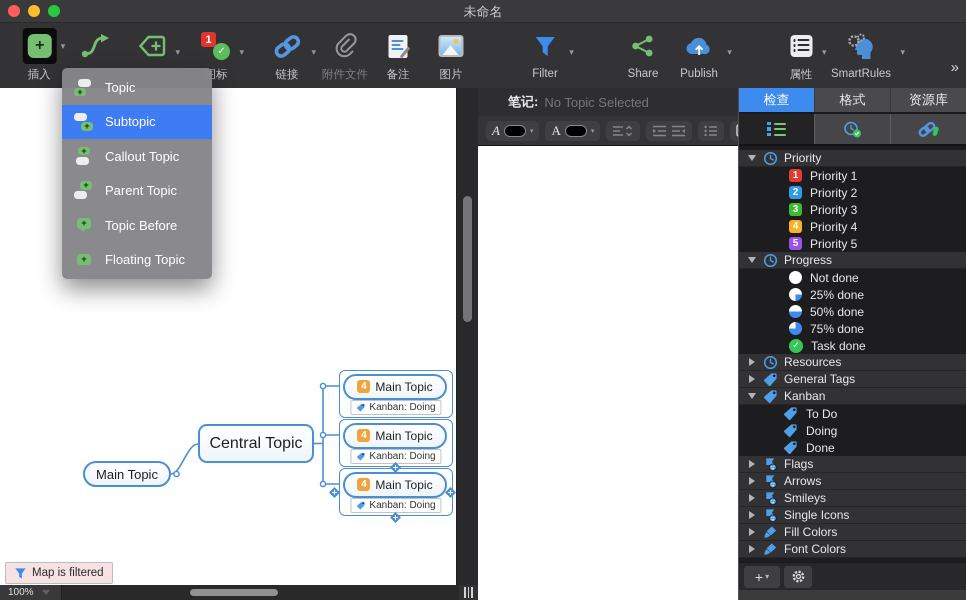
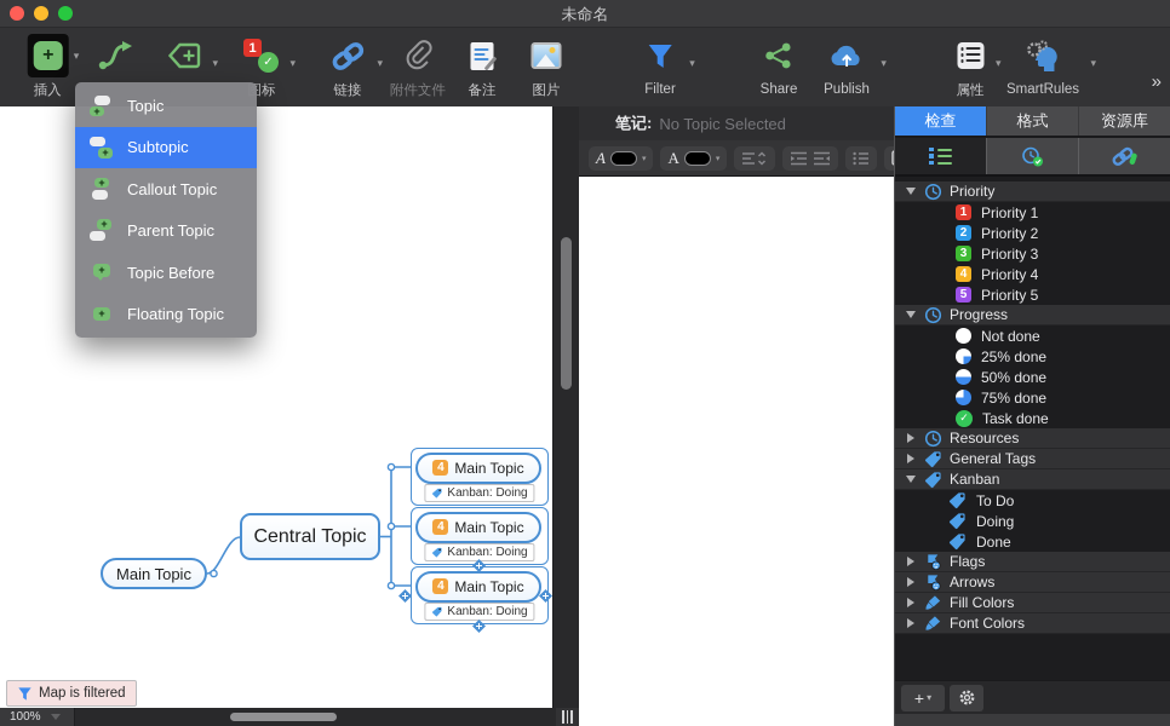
  未命名
  +
  ▾
  插入
  ▾
  1
  ✓
  ▾
  链接
  ▾
  附件文件
  备注
  图片
  Filter
  ▾
  Share
  Publish
  ▾
  属性
  ▾
  SmartRules
  ▾
  »
  Main Topic
  Central Topic
  4
  Main Topic
  Kanban: Doing
  4
  Main Topic
  Kanban: Doing
  4
  Main Topic
  Kanban: Doing
  Map is filtered
  100%
  笔记:
  No Topic Selected
  A
  A
  检查
  格式
  资源库
  Priority
  1
  Priority 1
  2
  Priority 2
  3
  Priority 3
  4
  Priority 4
  5
  Priority 5
  Progress
  Not done
  25% done
  50% done
  75% done
  ✓
  Task done
  Resources
  General Tags
  Kanban
  To Do
  Doing
  Done
  Flags
  Arrows
- Smileys
- Single Icons
  Fill Colors
  Font Colors
  +
  ▾
  +
  Topic
  +
  Subtopic
  +
  Callout Topic
  +
  Parent Topic
  +
  Topic Before
  +
  Floating Topic
